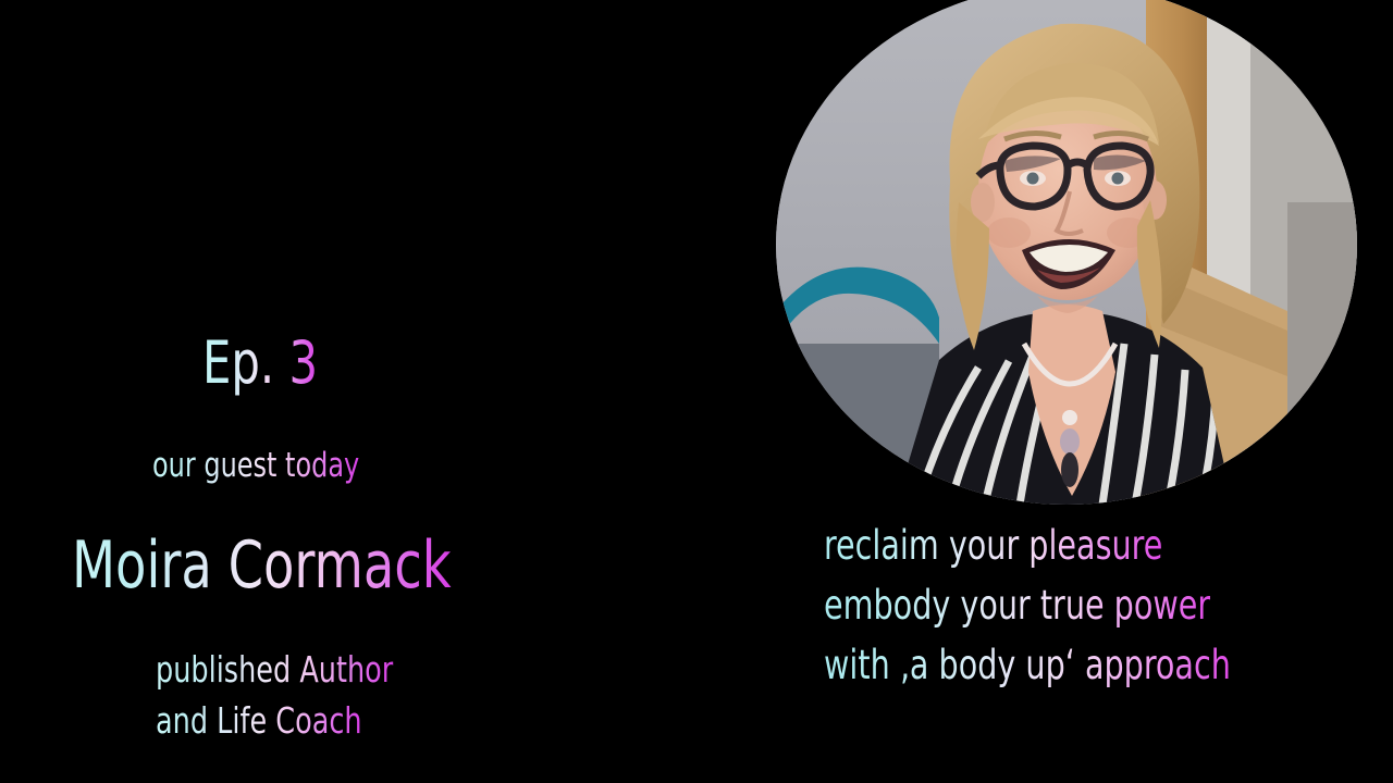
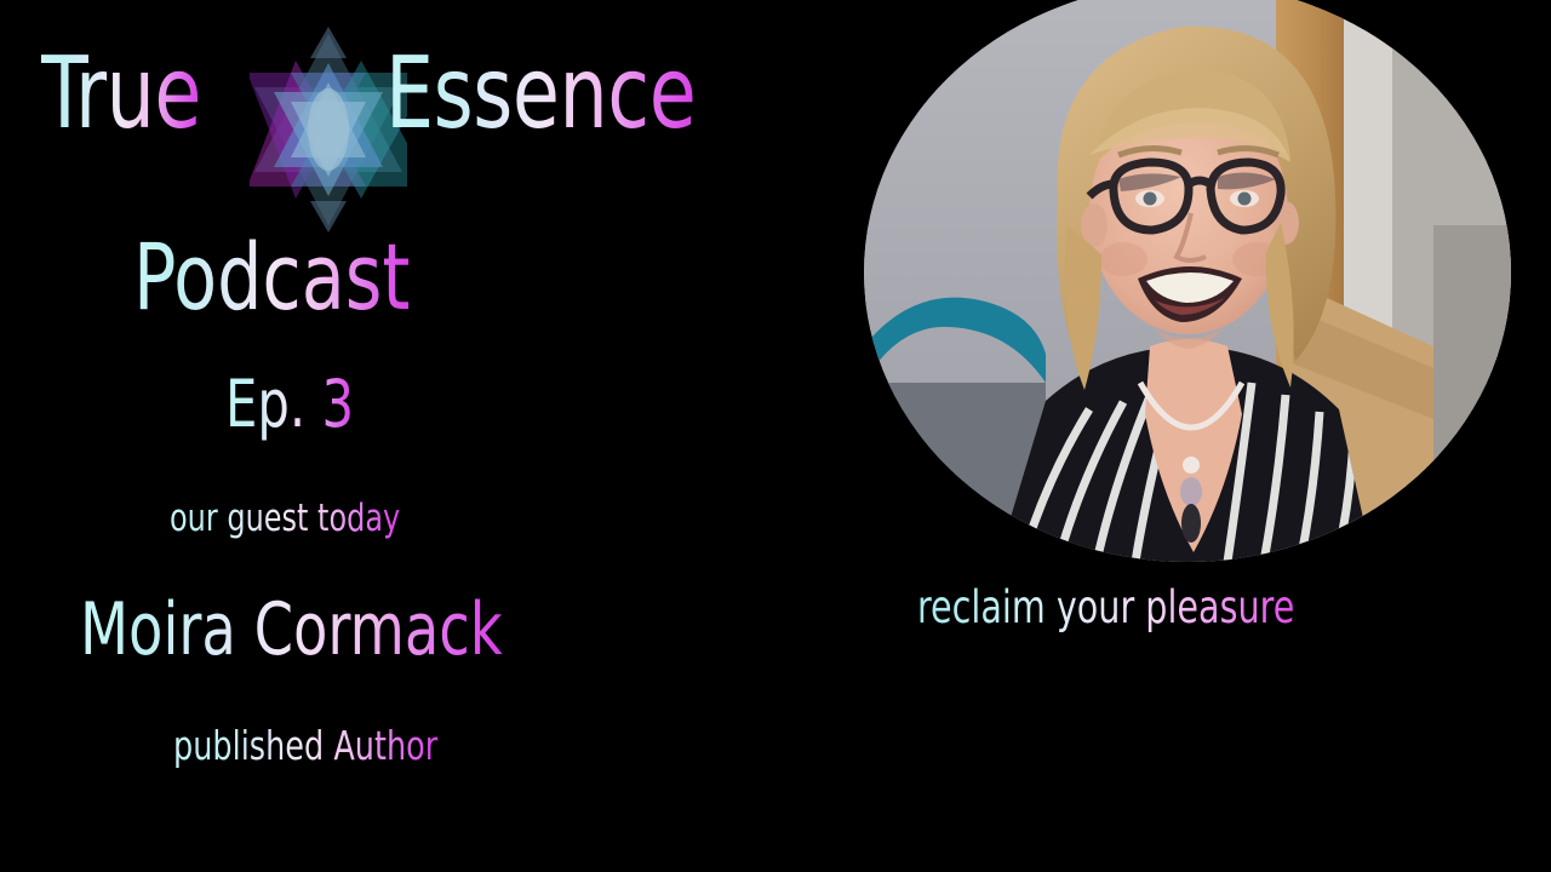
+ True
+ Essence
+ Podcast
  Ep. 3
  our guest today
  Moira Cormack
  published Author
- and Life Coach
  reclaim your pleasure
- embody your true power
- with ‚a body up‘ approach
